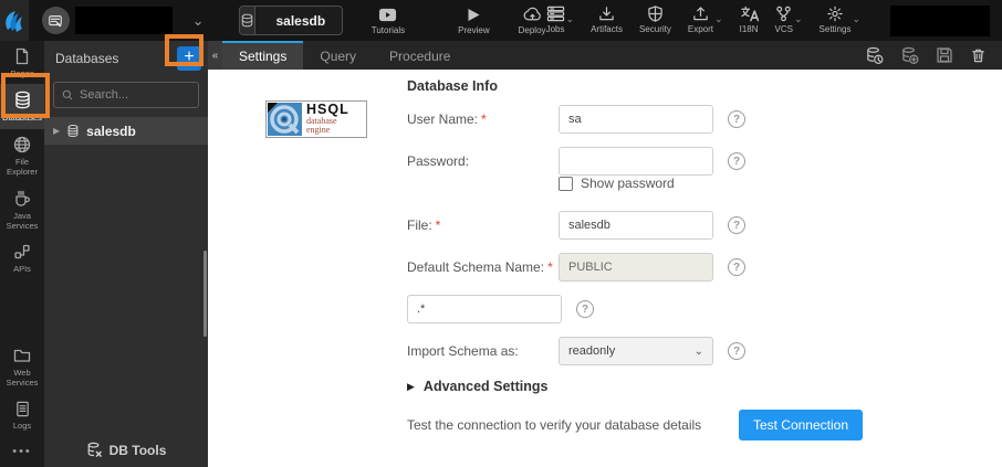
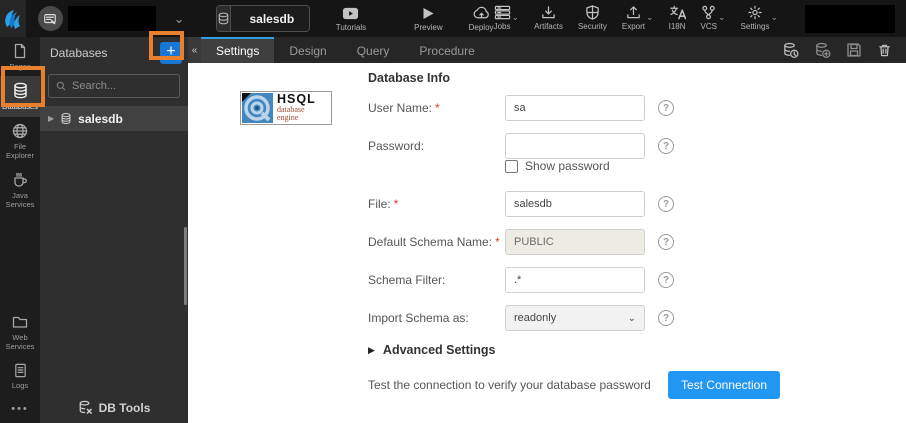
  ⌄
  salesdb
  Tutorials
  Preview
  Deploy
  Jobs
  ⌄
  Artifacts
  Security
  Export
  ⌄
  I18N
  VCS
  ⌄
  Settings
  ⌄
  Pages
  Databases
  File Explorer
  Java Services
- APIs
  Web Services
  Logs
  •••
  Databases
  +
  Search...
  ▶
  salesdb
  DB Tools
  «
  Settings
+ Design
  Query
  Procedure
  HSQL
  database
  engine
  Database Info
  User Name: *
  sa
  ?
  Password:
  ?
  Show password
  File: *
  salesdb
  ?
  Default Schema Name: *
  PUBLIC
  ?
+ Schema Filter:
  .*
  ?
  Import Schema as:
  readonly
  ⌄
  ?
  ▶
  Advanced Settings
- Test the connection to verify your database details
+ Test the connection to verify your database password
  Test Connection
